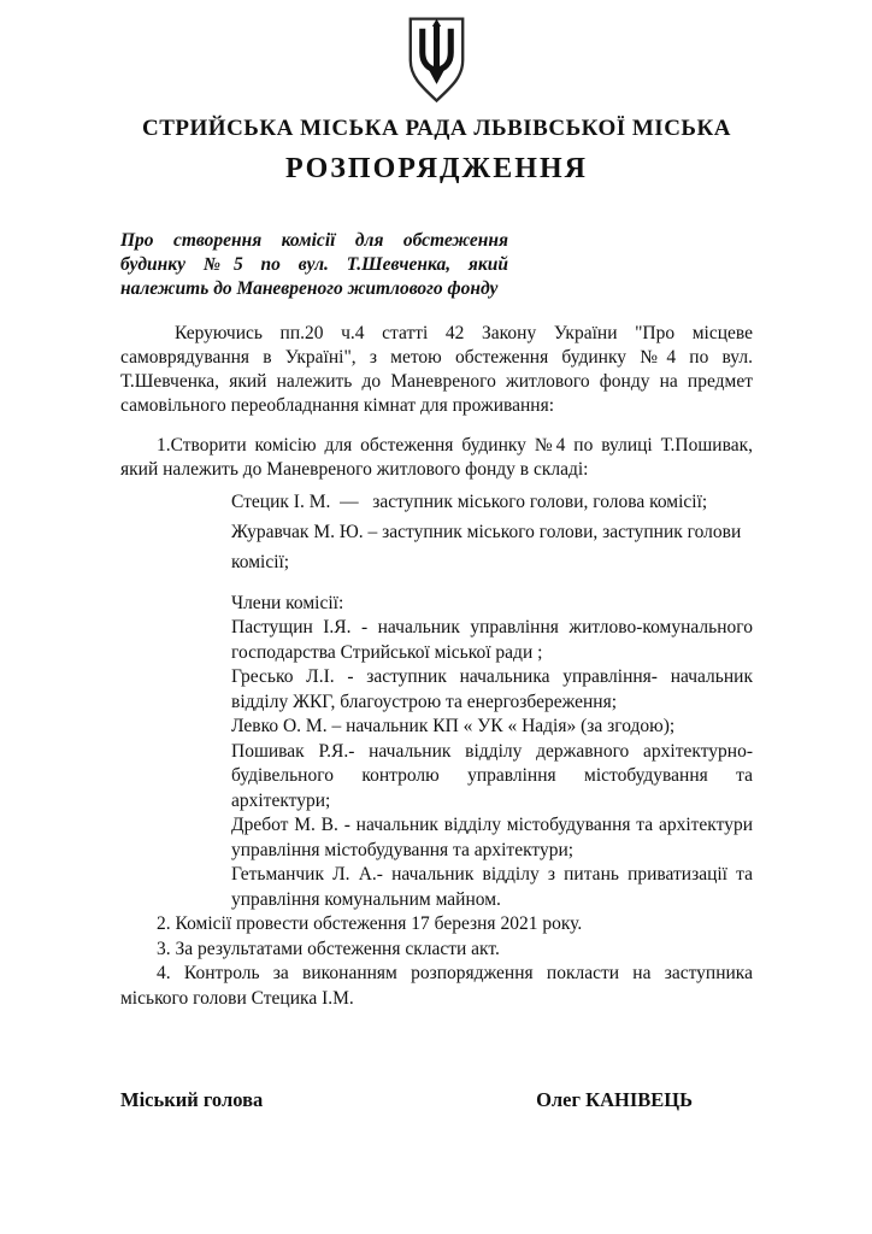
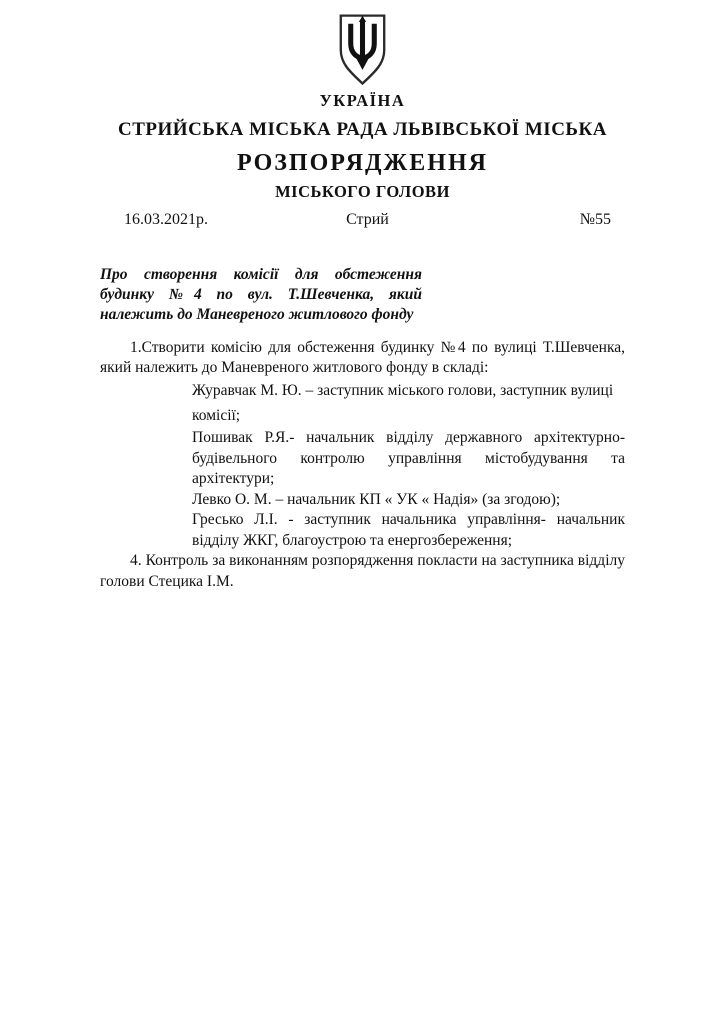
+ УКРАЇНА
  СТРИЙСЬКА МІСЬКА РАДА ЛЬВІВСЬКОЇ МІСЬКА
  РОЗПОРЯДЖЕННЯ
+ МІСЬКОГО ГОЛОВИ
+ 16.03.2021р.
+ Стрий
+ №55
- Про створення комісії для обстеження будинку №5 по вул. Т.Шевченка, який належить до Маневреного житлового фонду
+ Про створення комісії для обстеження будинку №4 по вул. Т.Шевченка, який належить до Маневреного житлового фонду
- Керуючись пп.20 ч.4 статті 42 Закону України "Про місцеве самоврядування в Україні", з метою обстеження будинку №4 по вул. Т.Шевченка, який належить до Маневреного житлового фонду на предмет самовільного переобладнання кімнат для проживання:
- 1.Створити комісію для обстеження будинку №4 по вулиці Т.Пошивак, який належить до Маневреного житлового фонду в складі:
+ 1.Створити комісію для обстеження будинку №4 по вулиці Т.Шевченка, який належить до Маневреного житлового фонду в складі:
- Стецик І. М. — заступник міського голови, голова комісії;
- Журавчак М. Ю. – заступник міського голови, заступник голови комісії;
+ Журавчак М. Ю. – заступник міського голови, заступник вулиці комісії;
- Члени комісії:
- Пастущин І.Я. - начальник управління житлово-комунального господарства Стрийської міської ради ;
- Гресько Л.І. - заступник начальника управління- начальник відділу ЖКГ, благоустрою та енергозбереження;
+ Пошивак Р.Я.- начальник відділу державного архітектурно-будівельного контролю управління містобудування та архітектури;
  Левко О. М. – начальник КП « УК « Надія» (за згодою);
- Пошивак Р.Я.- начальник відділу державного архітектурно-будівельного контролю управління містобудування та архітектури;
+ Гресько Л.І. - заступник начальника управління- начальник відділу ЖКГ, благоустрою та енергозбереження;
- Дребот М. В. - начальник відділу містобудування та архітектури управління містобудування та архітектури;
- Гетьманчик Л. А.- начальник відділу з питань приватизації та управління комунальним майном.
- 2. Комісії провести обстеження 17 березня 2021 року.
- 3. За результатами обстеження скласти акт.
- 4. Контроль за виконанням розпорядження покласти на заступника міського голови Стецика І.М.
+ 4. Контроль за виконанням розпорядження покласти на заступника відділу голови Стецика І.М.
- Міський голова
- Олег КАНІВЕЦЬ
